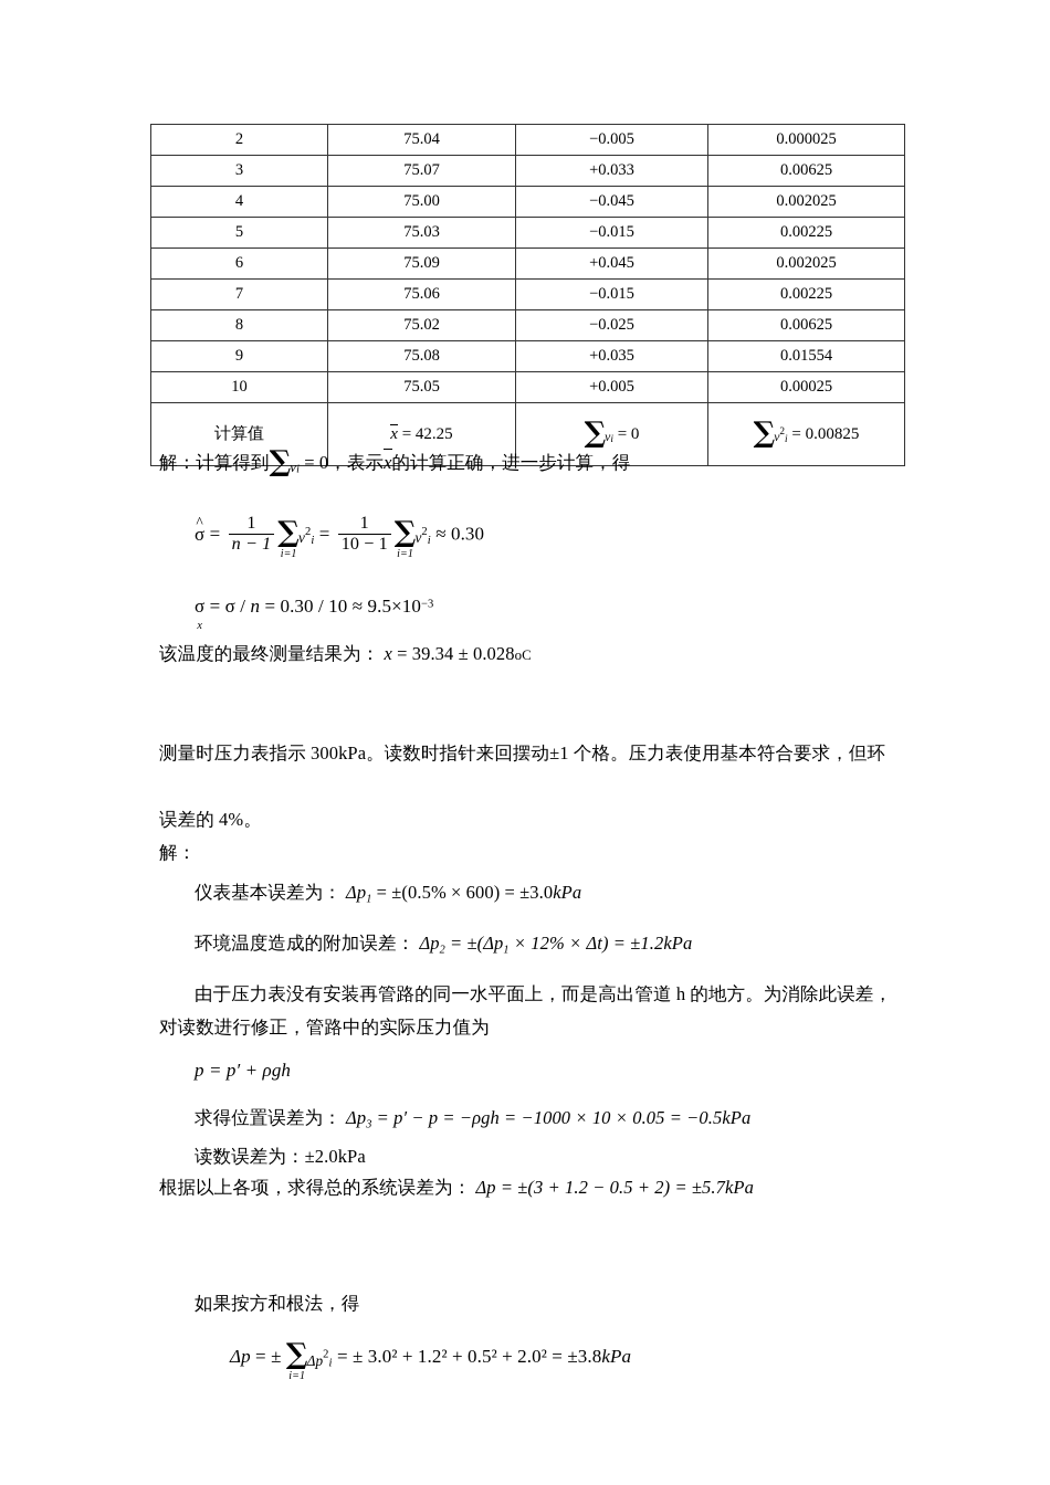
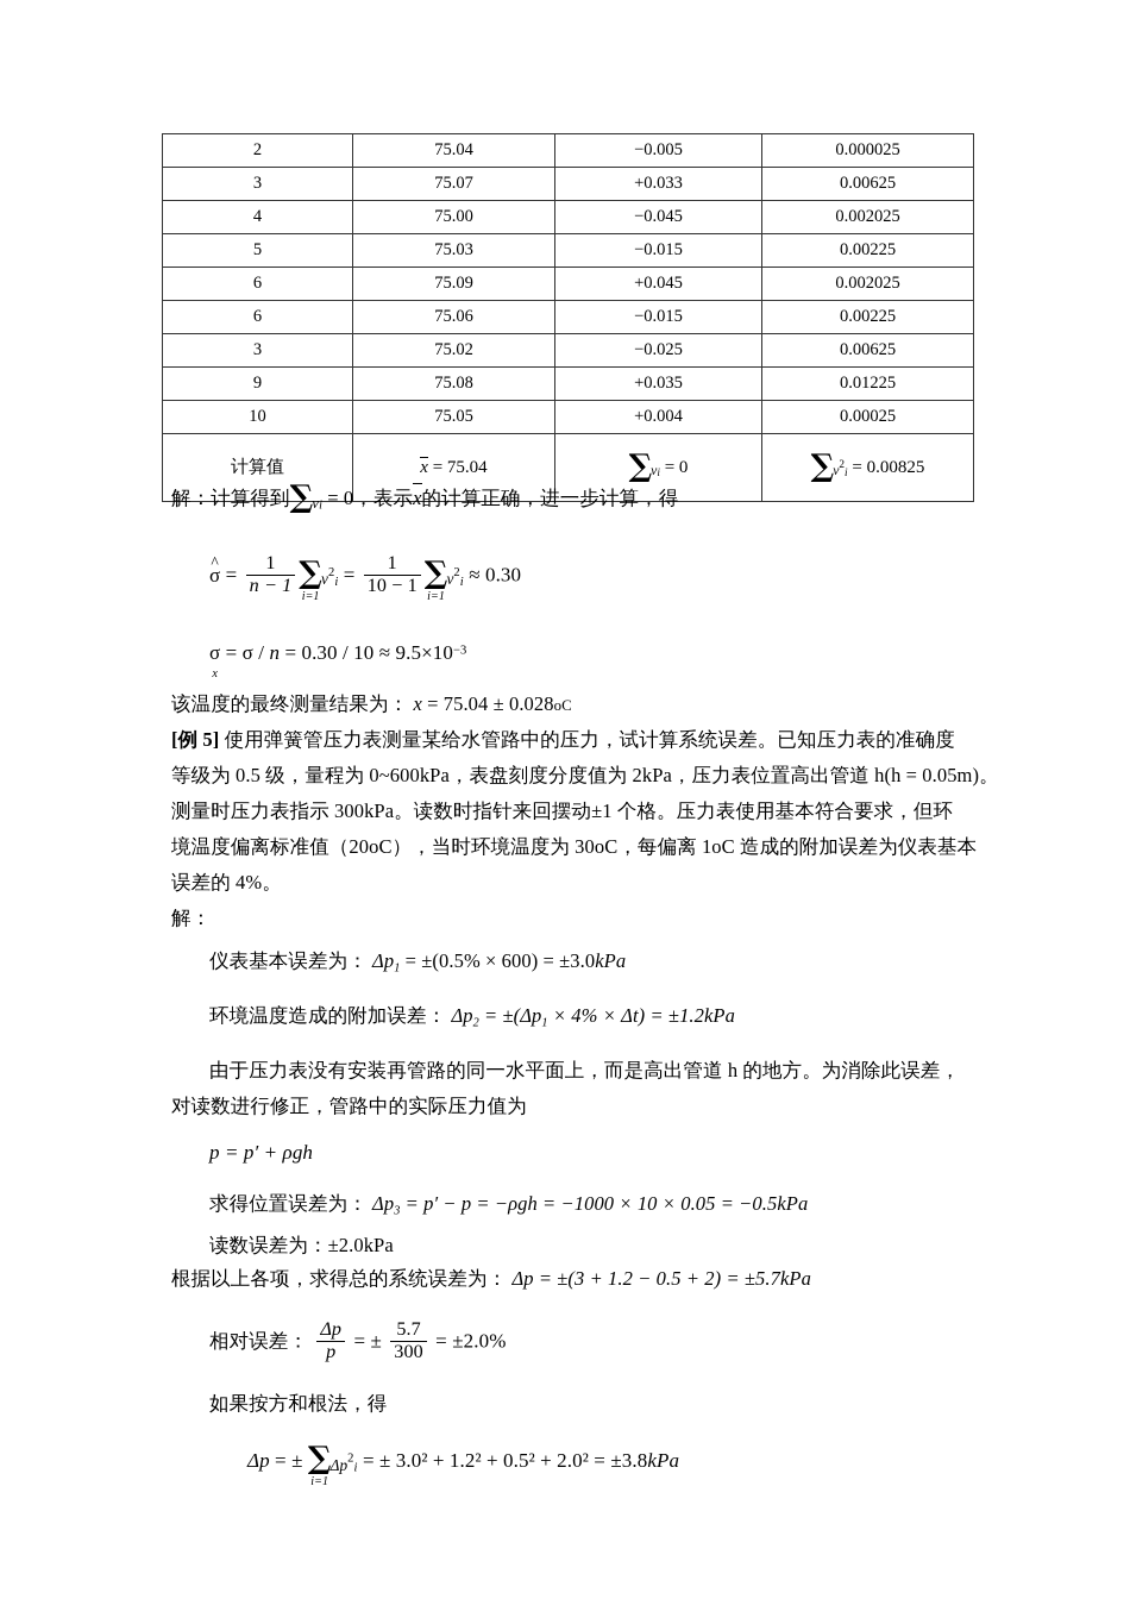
  2	75.04	−0.005	0.000025
  3	75.07	+0.033	0.00625
  4	75.00	−0.045	0.002025
  5	75.03	−0.015	0.00225
  6	75.09	+0.045	0.002025
- 7	75.06	−0.015	0.00225
+ 6	75.06	−0.015	0.00225
- 8	75.02	−0.025	0.00625
+ 3	75.02	−0.025	0.00625
- 9	75.08	+0.035	0.01554
+ 9	75.08	+0.035	0.01225
- 10	75.05	+0.005	0.00025
+ 10	75.05	+0.004	0.00025
- 计算值	x = 42.25	∑vi = 0	∑v2i = 0.00825
+ 计算值	x = 75.04	∑vi = 0	∑v2i = 0.00825
  解：计算得到∑vi = 0，表示x的计算正确，进一步计算，得
  σ =
  1
  n − 1
  ∑
  i=1
  v2i =
  1
  10 − 1
  ∑
  i=1
  v2i ≈ 0.30
  σ
  x
  = σ / n = 0.30 / 10 ≈ 9.5×10−3
- 该温度的最终测量结果为： x = 39.34 ± 0.028oC
+ 该温度的最终测量结果为： x = 75.04 ± 0.028oC
+ [例 5] 使用弹簧管压力表测量某给水管路中的压力，试计算系统误差。已知压力表的准确度
+ 等级为 0.5 级，量程为 0~600kPa，表盘刻度分度值为 2kPa，压力表位置高出管道 h(h = 0.05m)。
  测量时压力表指示 300kPa。读数时指针来回摆动±1 个格。压力表使用基本符合要求，但环
+ 境温度偏离标准值（20oC），当时环境温度为 30oC，每偏离 1oC 造成的附加误差为仪表基本
  误差的 4%。
  解：
  仪表基本误差为： Δp1 = ±(0.5% × 600) = ±3.0kPa
- 环境温度造成的附加误差： Δp2 = ±(Δp1 × 12% × Δt) = ±1.2kPa
+ 环境温度造成的附加误差： Δp2 = ±(Δp1 × 4% × Δt) = ±1.2kPa
  由于压力表没有安装再管路的同一水平面上，而是高出管道 h 的地方。为消除此误差，
  对读数进行修正，管路中的实际压力值为
  p = p′ + ρgh
  求得位置误差为： Δp3 = p′ − p = −ρgh = −1000 × 10 × 0.05 = −0.5kPa
  读数误差为：±2.0kPa
  根据以上各项，求得总的系统误差为： Δp = ±(3 + 1.2 − 0.5 + 2) = ±5.7kPa
+ 相对误差：
+ Δp
+ p
+ = ±
+ 5.7
+ 300
+ = ±2.0%
  如果按方和根法，得
  Δp = ± ∑
  i=1
  Δp2i = ± 3.0² + 1.2² + 0.5² + 2.0² = ±3.8kPa
